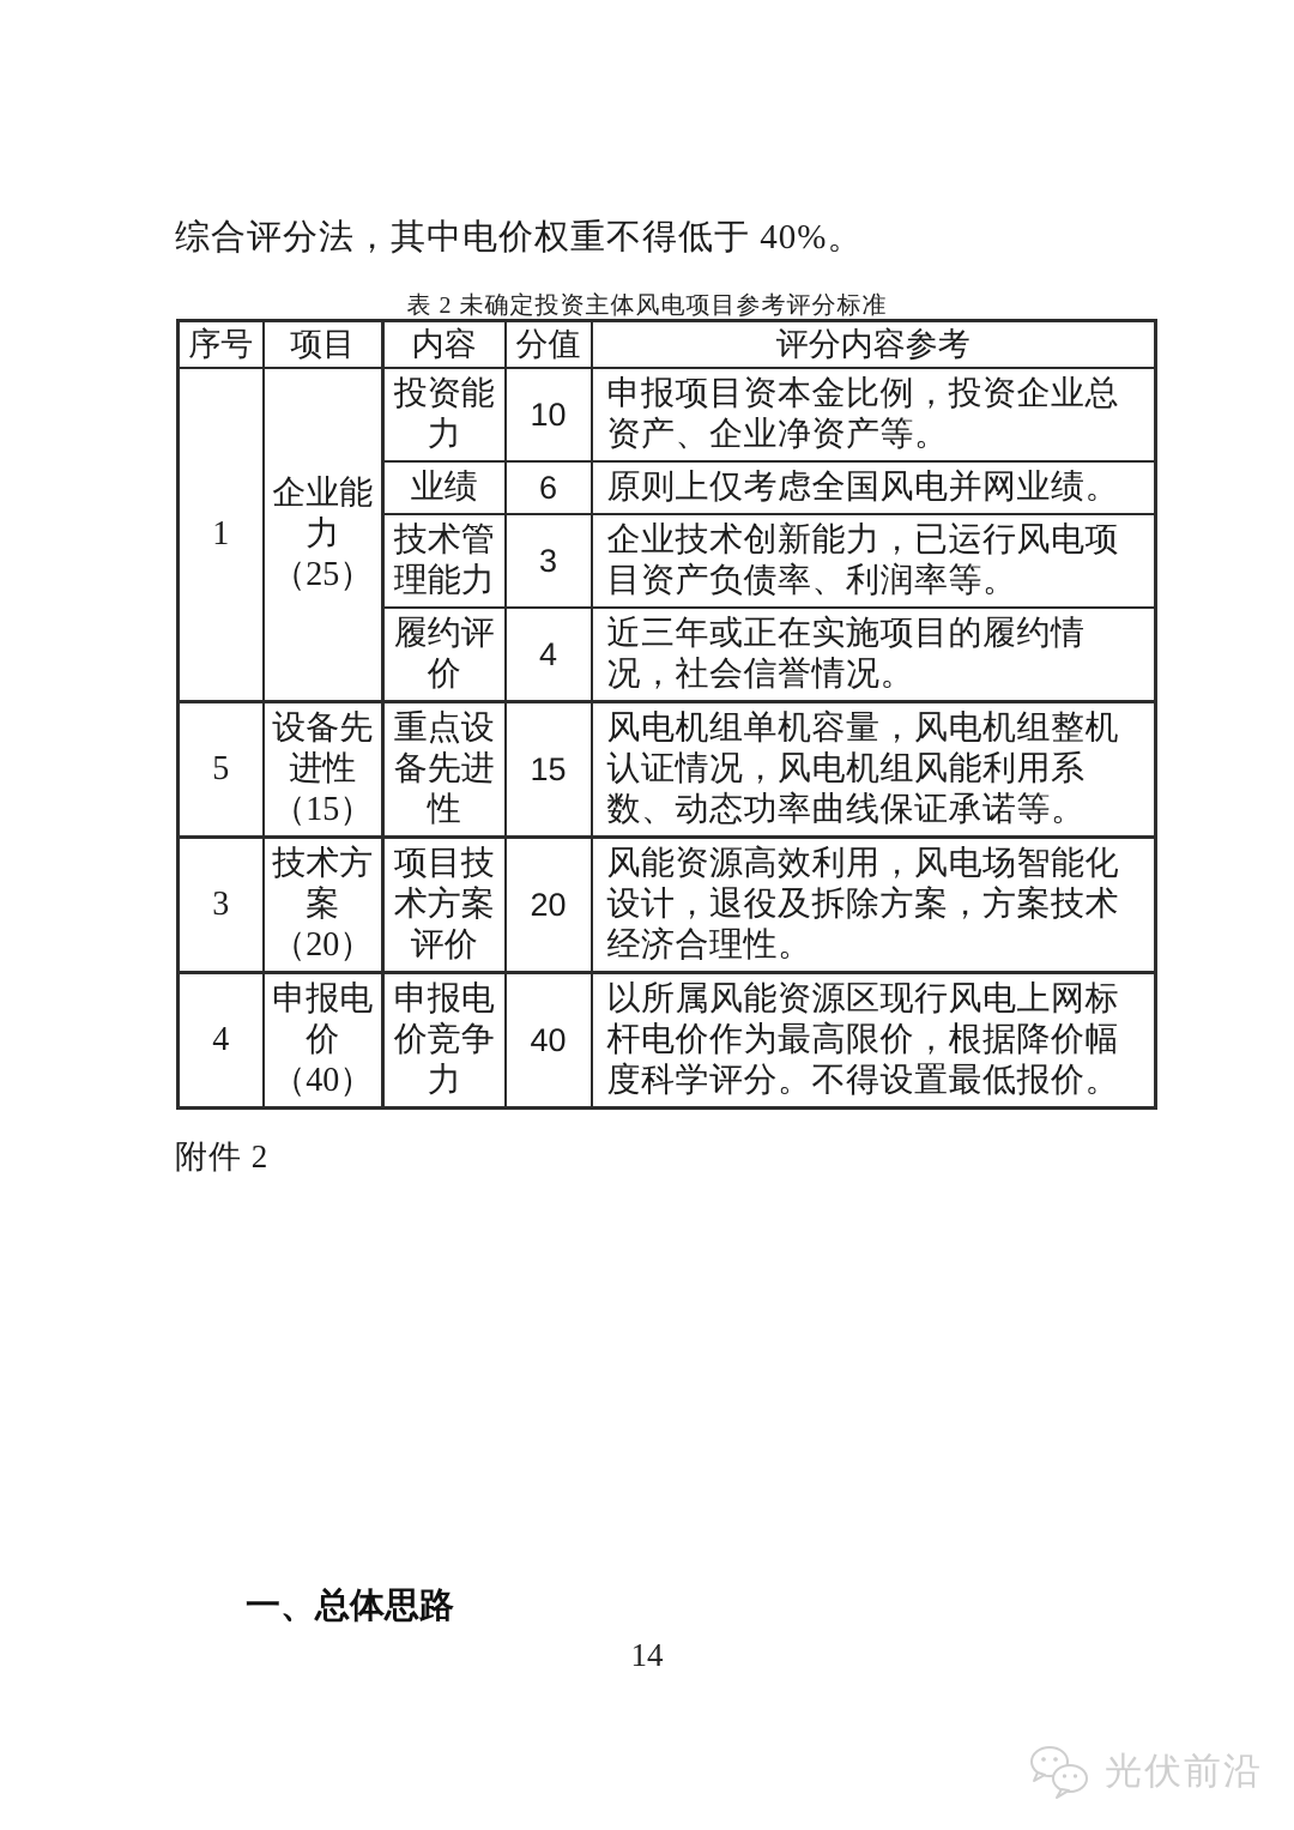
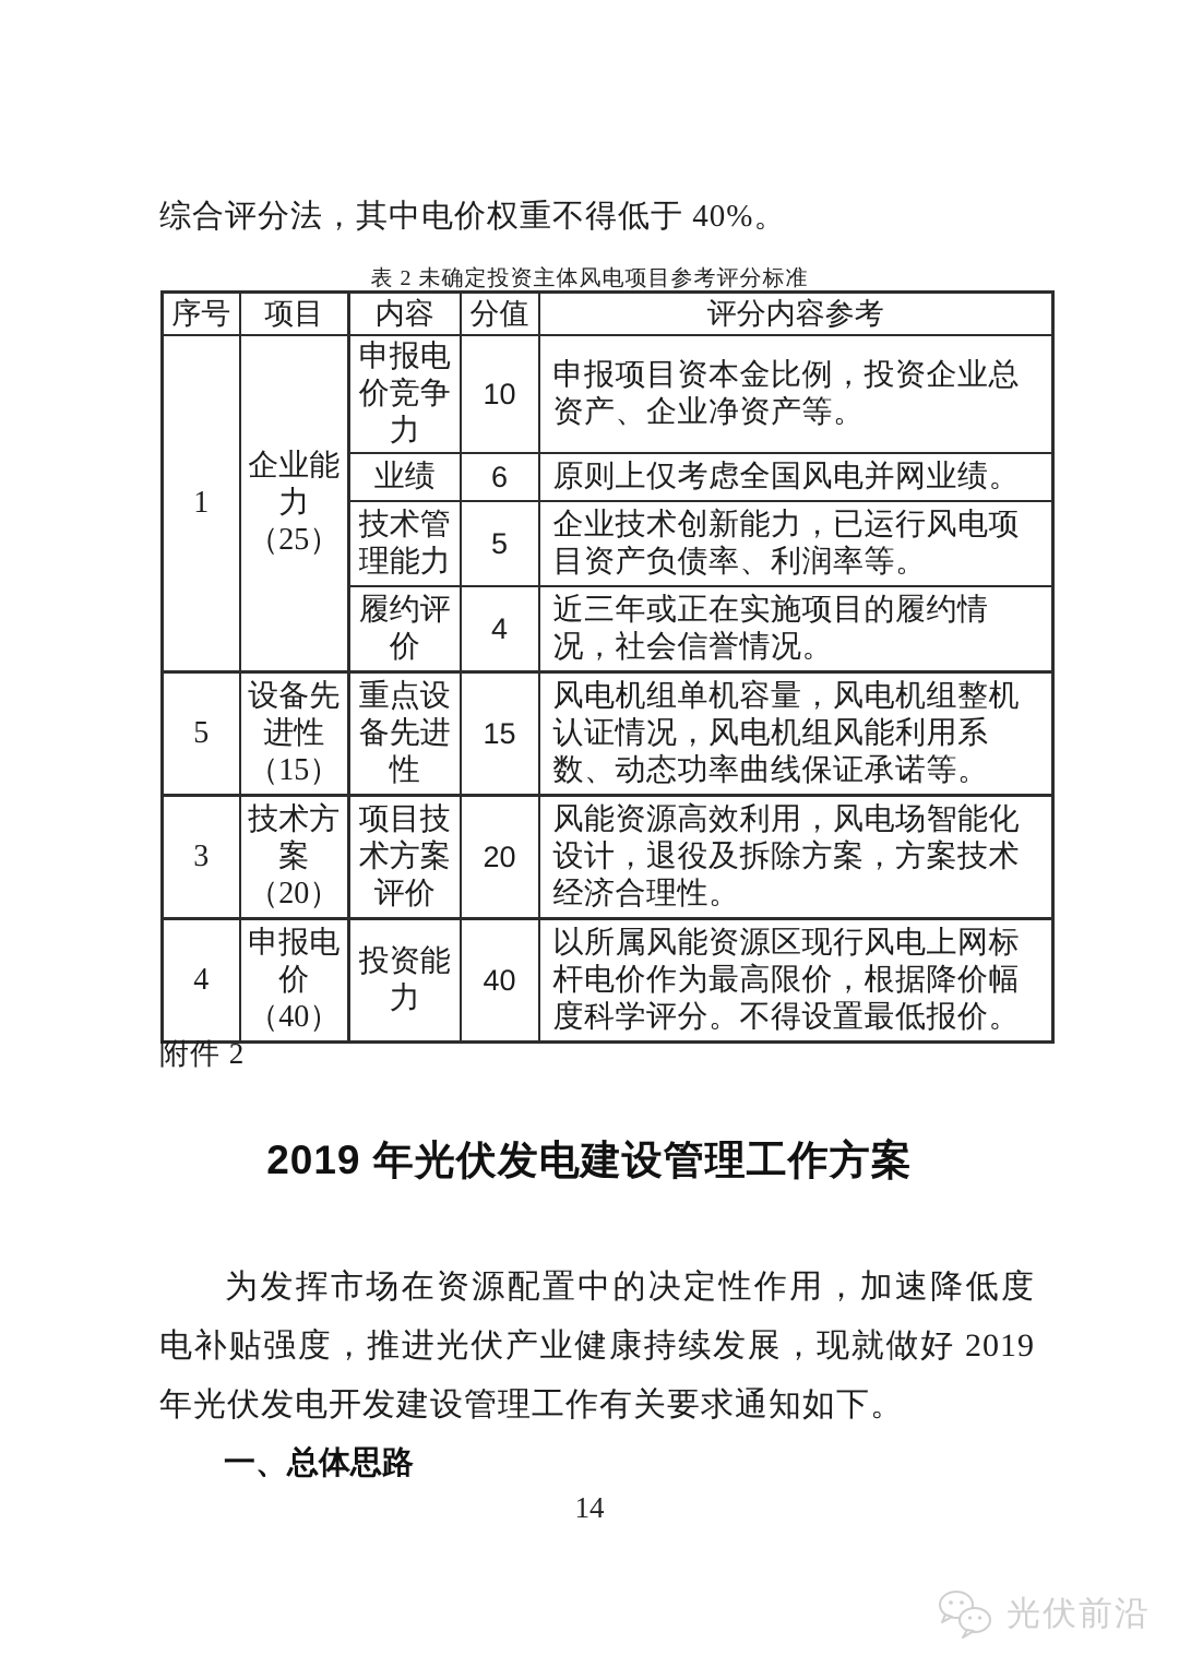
  综合评分法，其中电价权重不得低于 40%。
  表 2 未确定投资主体风电项目参考评分标准
  序号	项目	内容	分值	评分内容参考
- 1	企业能 力 （25）	投资能 力	10	申报项目资本金比例，投资企业总资产、企业净资产等。
+ 1	企业能 力 （25）	申报电 价竞争 力	10	申报项目资本金比例，投资企业总资产、企业净资产等。
  业绩	6	原则上仅考虑全国风电并网业绩。
- 技术管 理能力	3	企业技术创新能力，已运行风电项目资产负债率、利润率等。
+ 技术管 理能力	5	企业技术创新能力，已运行风电项目资产负债率、利润率等。
  履约评 价	4	近三年或正在实施项目的履约情况，社会信誉情况。
  5	设备先 进性 （15）	重点设 备先进 性	15	风电机组单机容量，风电机组整机认证情况，风电机组风能利用系数、动态功率曲线保证承诺等。
  3	技术方 案 （20）	项目技 术方案 评价	20	风能资源高效利用，风电场智能化设计，退役及拆除方案，方案技术经济合理性。
- 4	申报电 价 （40）	申报电 价竞争 力	40	以所属风能资源区现行风电上网标杆电价作为最高限价，根据降价幅度科学评分。不得设置最低报价。
+ 4	申报电 价 （40）	投资能 力	40	以所属风能资源区现行风电上网标杆电价作为最高限价，根据降价幅度科学评分。不得设置最低报价。
  附件 2
+ 2019 年光伏发电建设管理工作方案
+ 为发挥市场在资源配置中的决定性作用，加速降低度电补贴强度，推进光伏产业健康持续发展，现就做好 2019 年光伏发电开发建设管理工作有关要求通知如下。
  一、总体思路
  14
  光伏前沿
